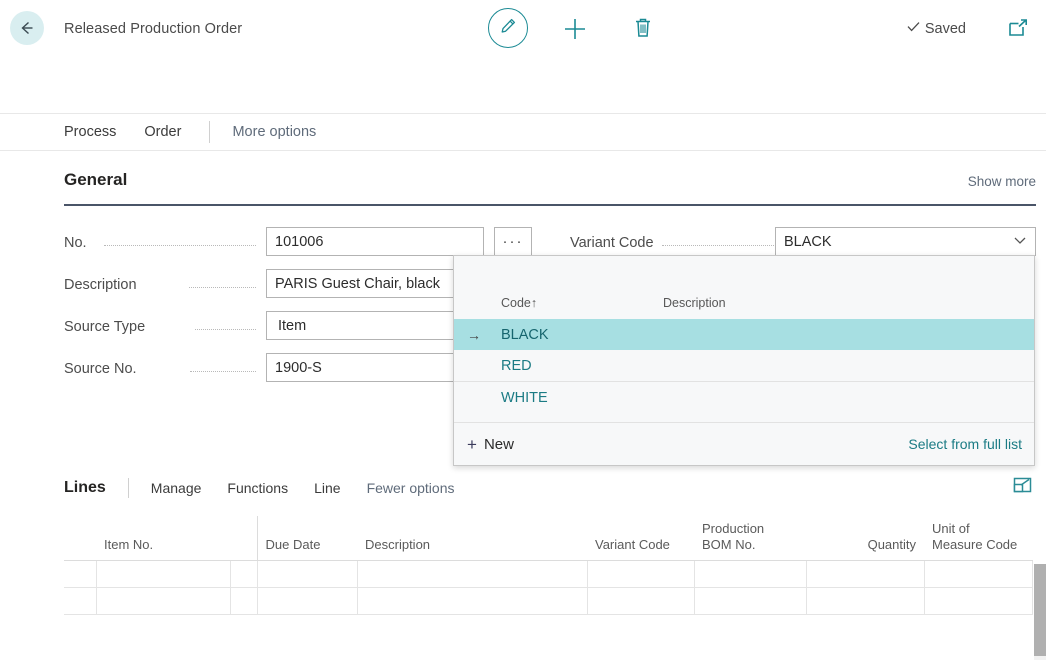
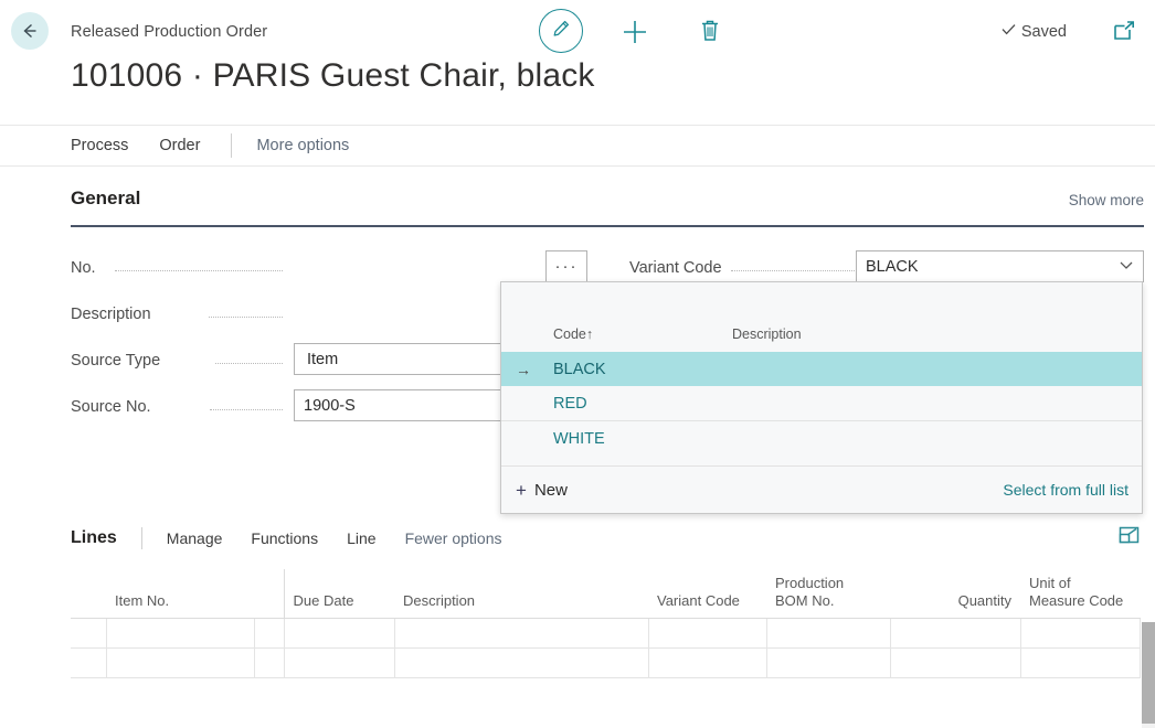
  Released Production Order
  Saved
+ 101006 · PARIS Guest Chair, black
  Process
  Order
  More options
  General
  Show more
  No.
- 101006
  ···
  Variant Code
  BLACK
  Description
- PARIS Guest Chair, black
  Source Type
  Item
  Source No.
  1900-S
  Code↑
  Description
  →
  BLACK
  RED
  WHITE
  +
  New
  Select from full list
  Lines
  Manage
  Functions
  Line
  Fewer options
  	Item No.		Due Date	Description	Variant Code	ProductionBOM No.	Quantity	Unit ofMeasure Code
